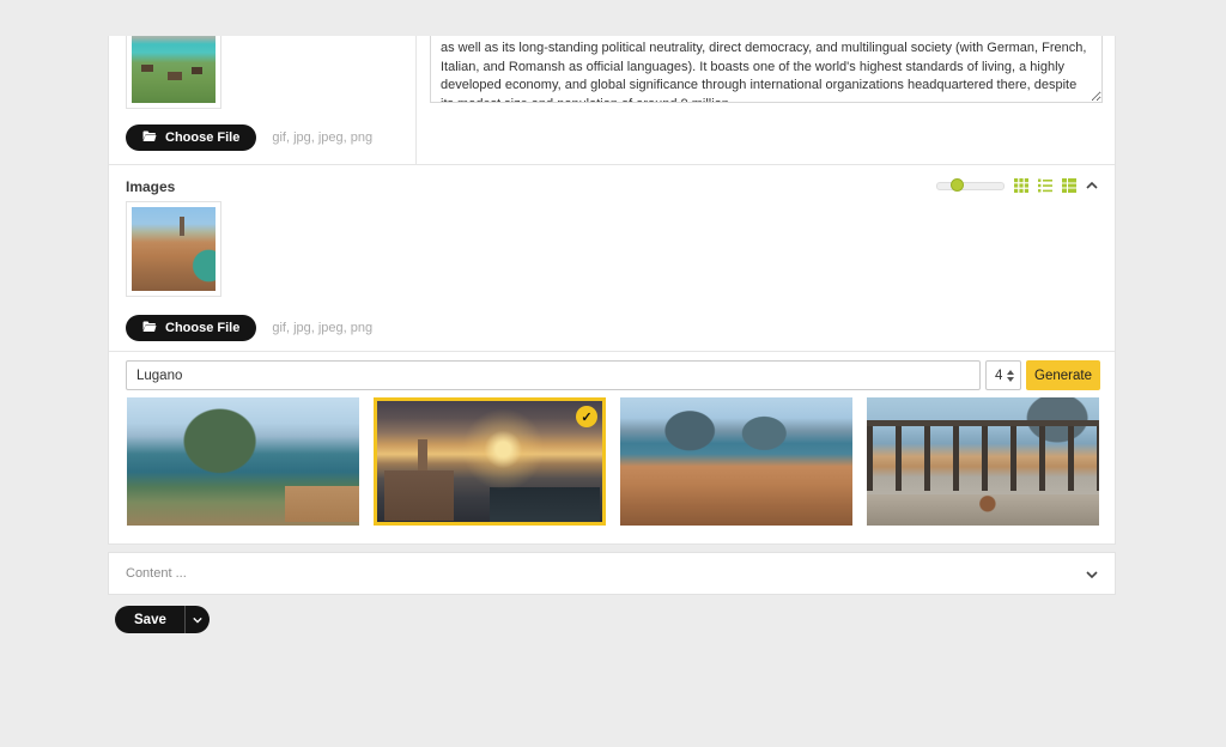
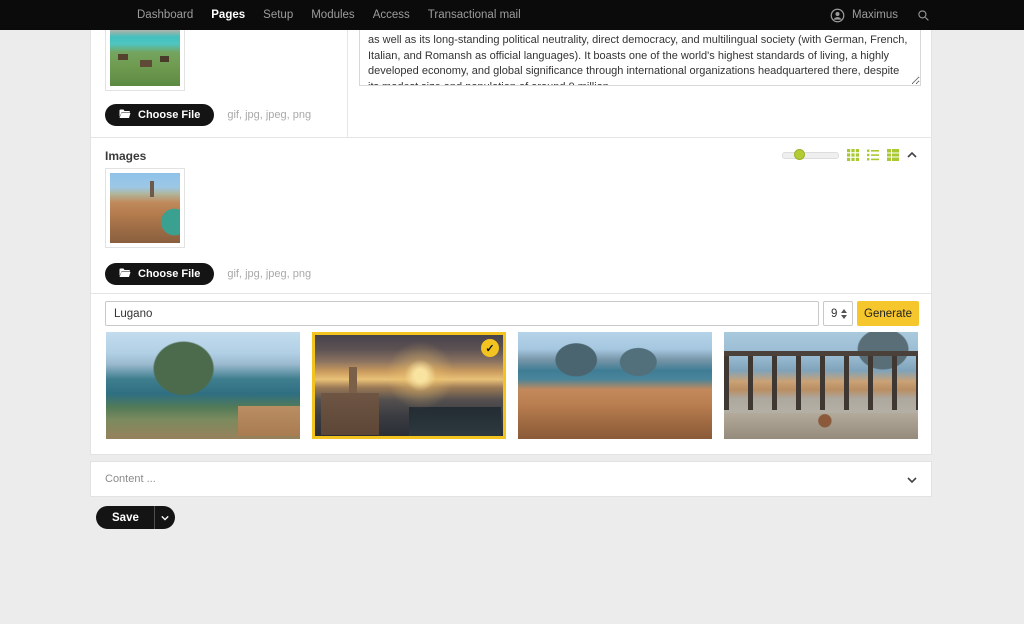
+ Dashboard
+ Pages
+ Setup
+ Modules
+ Access
+ Transactional mail
+ Maximus
  Choose File
  gif, jpg, jpeg, png
  Images
  Choose File
  gif, jpg, jpeg, png
  Lugano
- 4
+ 9
  Generate
  ✓
  Content ...
  Save
